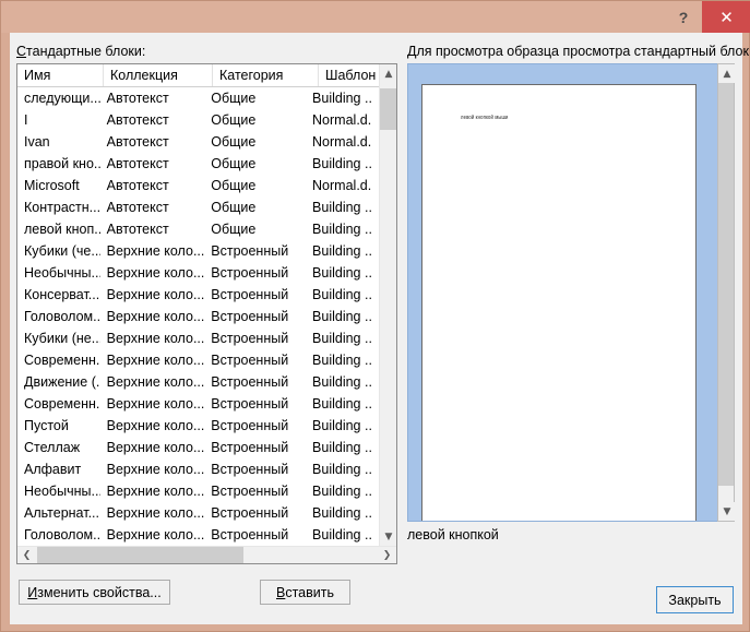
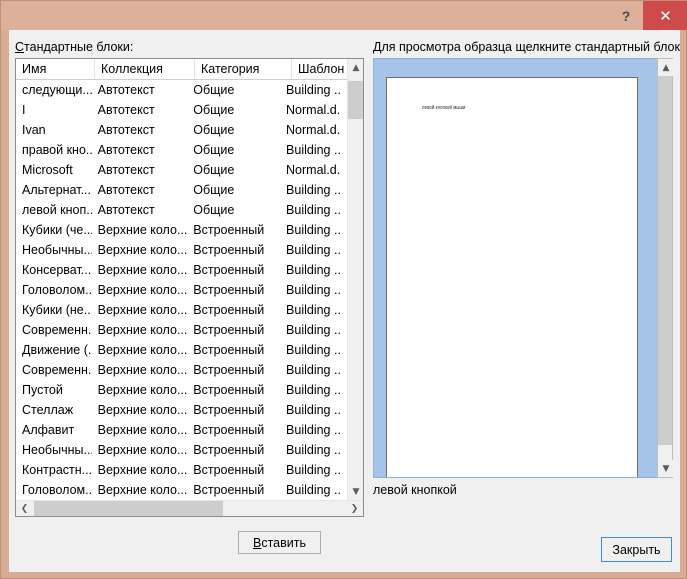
  ?
  ✕
  Стандартные блоки:
  Имя
  Коллекция
  Категория
  Шаблон
  следующи...
  Автотекст
  Общие
  Building ..
  I
  Автотекст
  Общие
  Normal.d.
  Ivan
  Автотекст
  Общие
  Normal.d.
  правой кно..
  Автотекст
  Общие
  Building ..
  Microsoft
  Автотекст
  Общие
  Normal.d.
- Контрастн...
+ Альтернат...
  Автотекст
  Общие
  Building ..
  левой кноп..
  Автотекст
  Общие
  Building ..
  Кубики (че..
  Верхние коло...
  Встроенный
  Building ..
  Необычны..
  Верхние коло...
  Встроенный
  Building ..
  Консерват...
  Верхние коло...
  Встроенный
  Building ..
  Головолом..
  Верхние коло...
  Встроенный
  Building ..
  Кубики (не..
  Верхние коло...
  Встроенный
  Building ..
  Современн.
  Верхние коло...
  Встроенный
  Building ..
  Движение (.
  Верхние коло...
  Встроенный
  Building ..
  Современн.
  Верхние коло...
  Встроенный
  Building ..
  Пустой
  Верхние коло...
  Встроенный
  Building ..
  Стеллаж
  Верхние коло...
  Встроенный
  Building ..
  Алфавит
  Верхние коло...
  Встроенный
  Building ..
  Необычны..
  Верхние коло...
  Встроенный
  Building ..
- Альтернат...
+ Контрастн...
  Верхние коло...
  Встроенный
  Building ..
  Головолом..
  Верхние коло...
  Встроенный
  Building ..
  ▲
  ▼
  ❮
  ❯
- И
- зменить свойства...
  В
  ставить
- Для просмотра образца просмотра стандартный блок
+ Для просмотра образца щелкните стандартный блок
  ▲
  ▼
  левой кнопкой
  Закрыть
